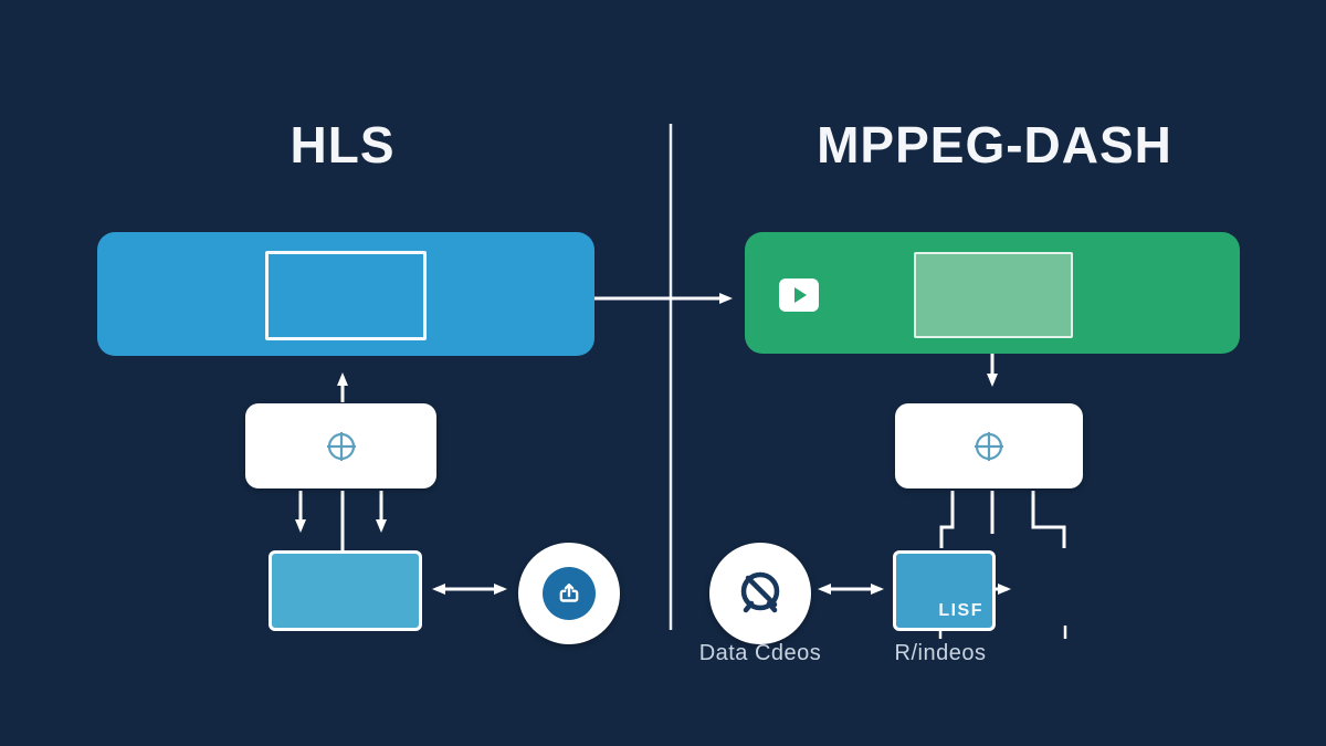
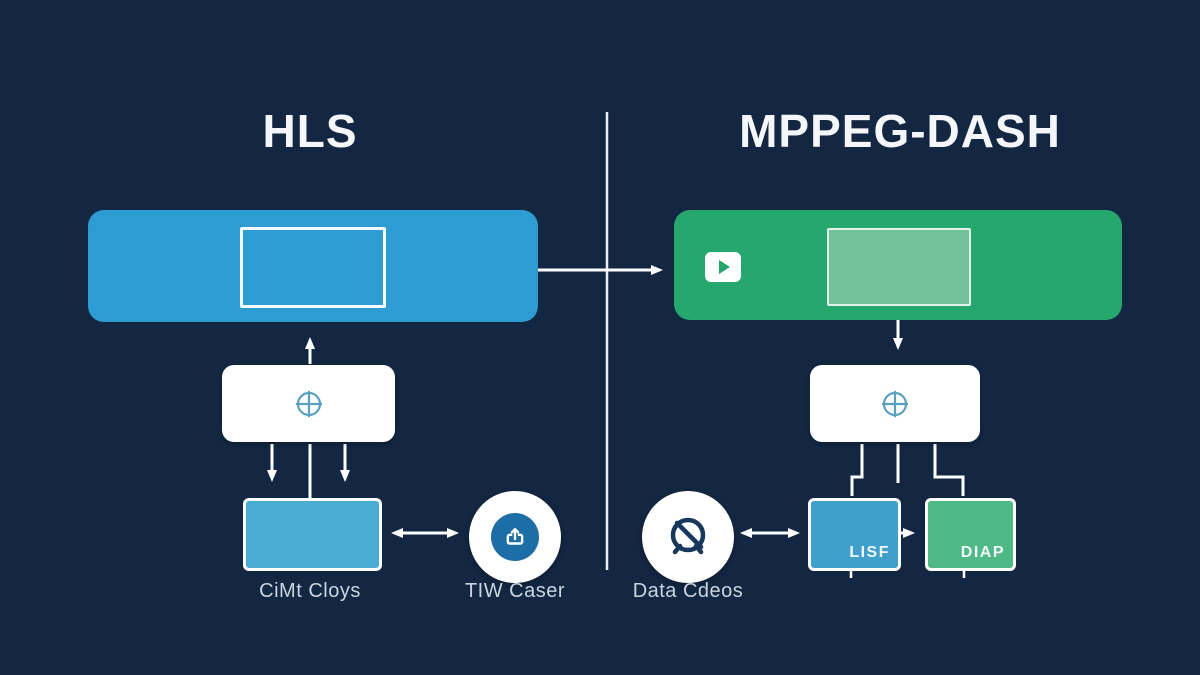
  HLS
  MPPEG-DASH
  LISF
+ DIAP
+ CiMt Cloys
+ TIW Caser
  Data Cdeos
- R/indeos
